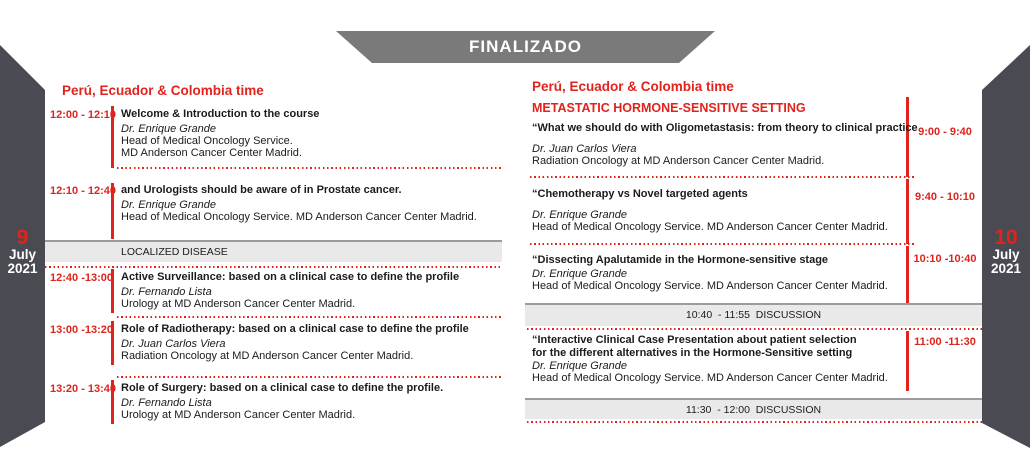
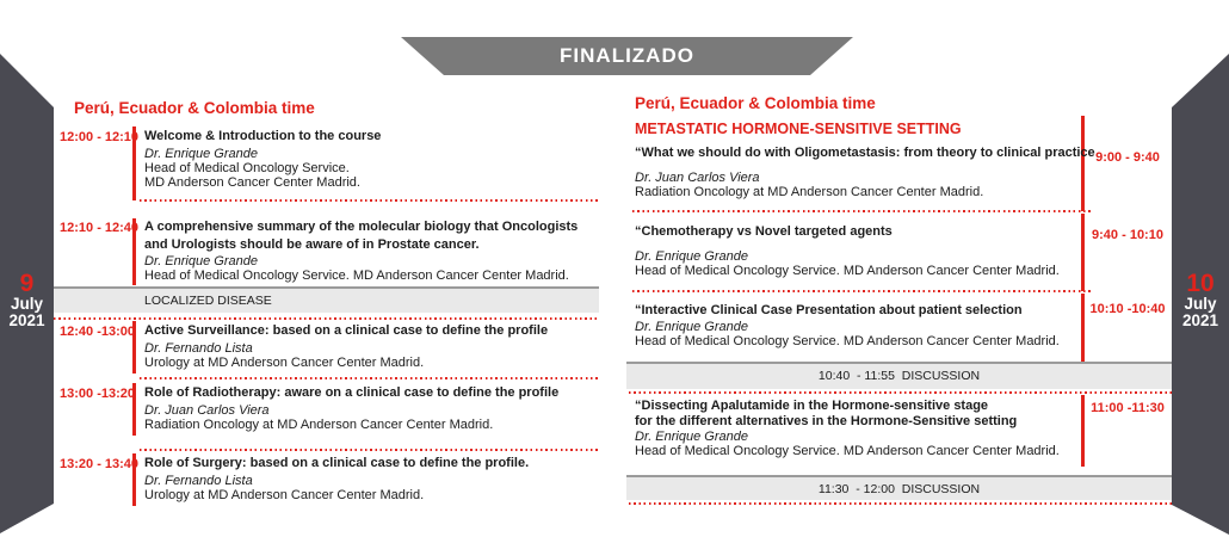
  FINALIZADO
  9
  July
  2021
  10
  July
  2021
  Perú, Ecuador & Colombia time
  12:00 - 12:1
  12:10 - 12:4
  12:40 -13:00
  13:00 -13:20
  13:20 - 13:4
  Welcome & Introduction to the course
  Dr. Enrique Grande
  Head of Medical Oncology Service.
  MD Anderson Cancer Center Madrid.
+ A comprehensive summary of the molecular biology that Oncologists
  and Urologists should be aware of in Prostate cancer.
  Dr. Enrique Grande
  Head of Medical Oncology Service. MD Anderson Cancer Center Madrid.
  Active Surveillance: based on a clinical case to define the profile
  Dr. Fernando Lista
  Urology at MD Anderson Cancer Center Madrid.
- Role of Radiotherapy: based on a clinical case to define the profile
+ Role of Radiotherapy: aware on a clinical case to define the profile
  Dr. Juan Carlos Viera
  Radiation Oncology at MD Anderson Cancer Center Madrid.
  Role of Surgery: based on a clinical case to define the profile.
  Dr. Fernando Lista
  Urology at MD Anderson Cancer Center Madrid.
  LOCALIZED DISEASE
  Perú, Ecuador & Colombia time
  METASTATIC HORMONE-SENSITIVE SETTING
  9:00 - 9:40
  9:40 - 10:10
  10:10 -10:40
  11:00 -11:30
  “What we should do with Oligometastasis: from theory to clinical practice
  Dr. Juan Carlos Viera
  Radiation Oncology at MD Anderson Cancer Center Madrid.
  “Chemotherapy vs Novel targeted agents
  Dr. Enrique Grande
  Head of Medical Oncology Service. MD Anderson Cancer Center Madrid.
- “Dissecting Apalutamide in the Hormone-sensitive stage
+ “Interactive Clinical Case Presentation about patient selection
  Dr. Enrique Grande
  Head of Medical Oncology Service. MD Anderson Cancer Center Madrid.
- “Interactive Clinical Case Presentation about patient selection
+ “Dissecting Apalutamide in the Hormone-sensitive stage
  for the different alternatives in the Hormone-Sensitive setting
  Dr. Enrique Grande
  Head of Medical Oncology Service. MD Anderson Cancer Center Madrid.
  10:40 - 11:55 DISCUSSION
  11:30 - 12:00 DISCUSSION
